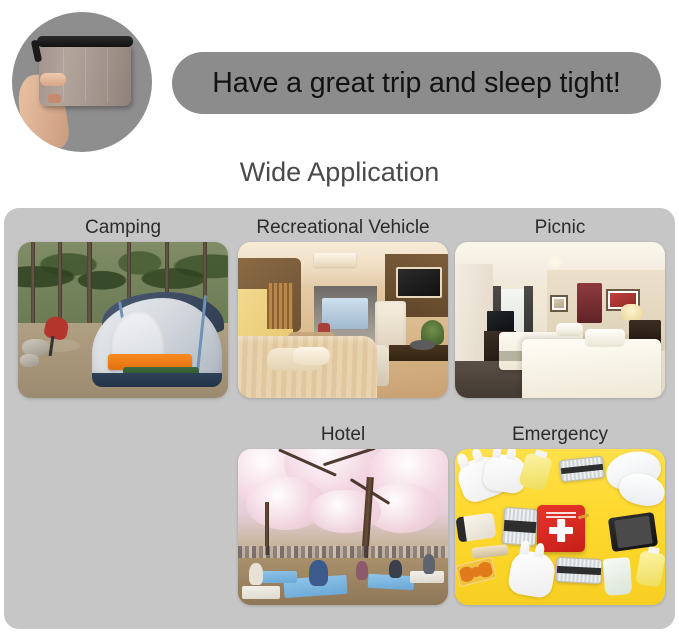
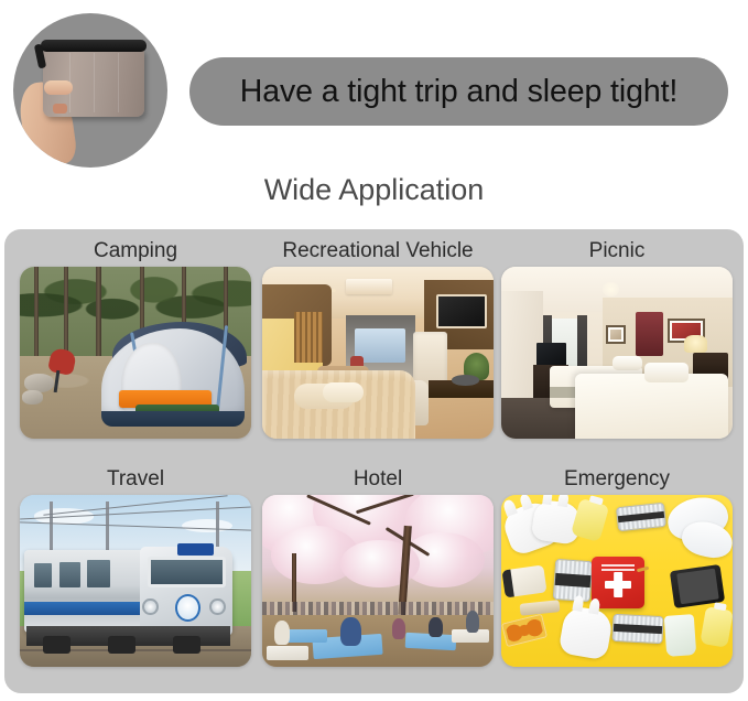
- Have a great trip and sleep tight!
+ Have a tight trip and sleep tight!
  Wide Application
  Camping
  Recreational Vehicle
  Picnic
+ Travel
  Hotel
  Emergency
